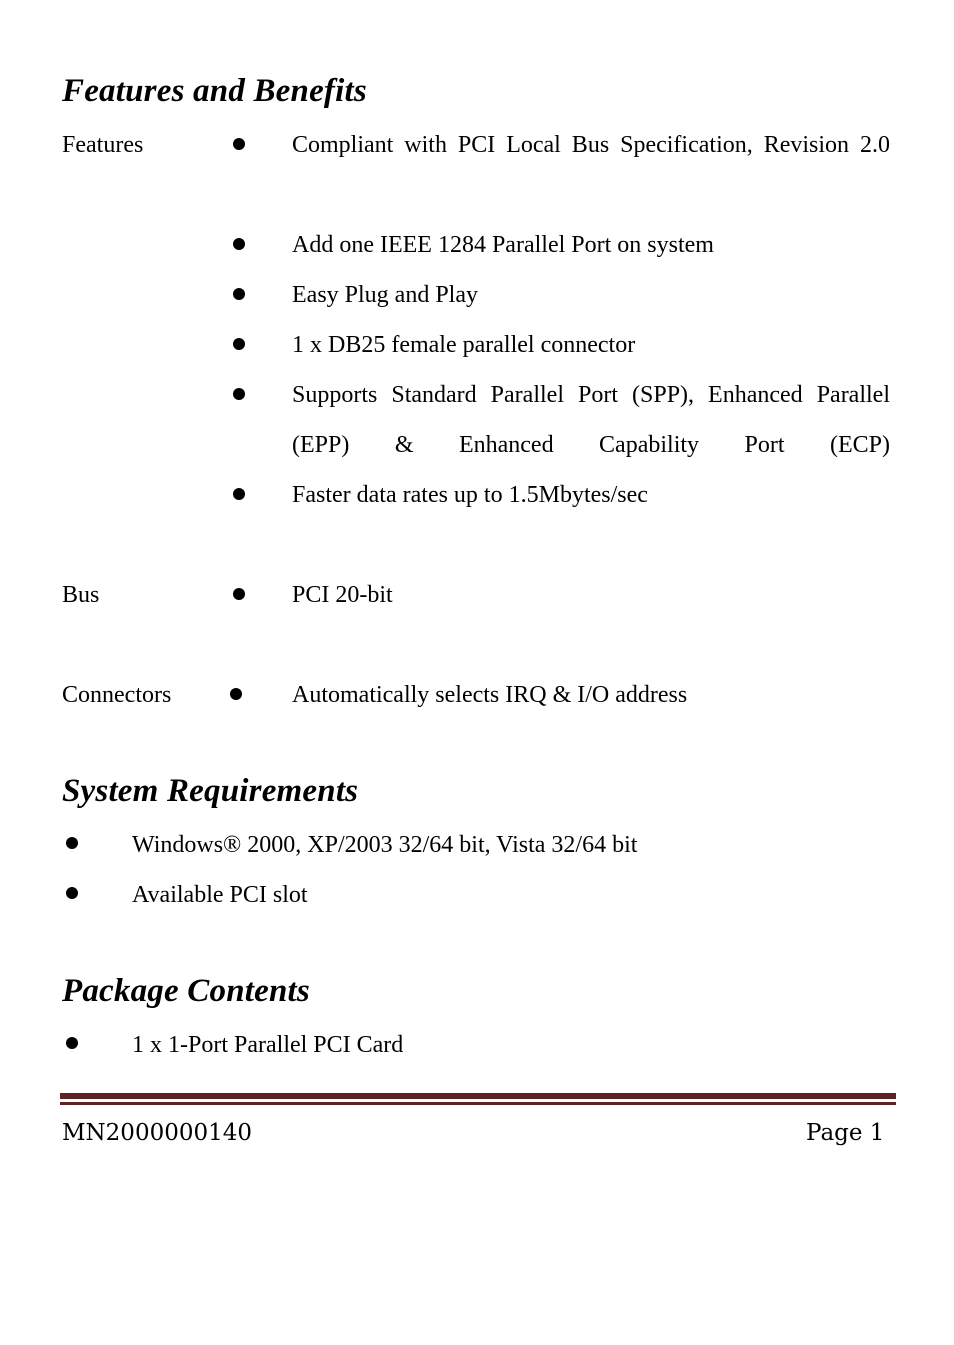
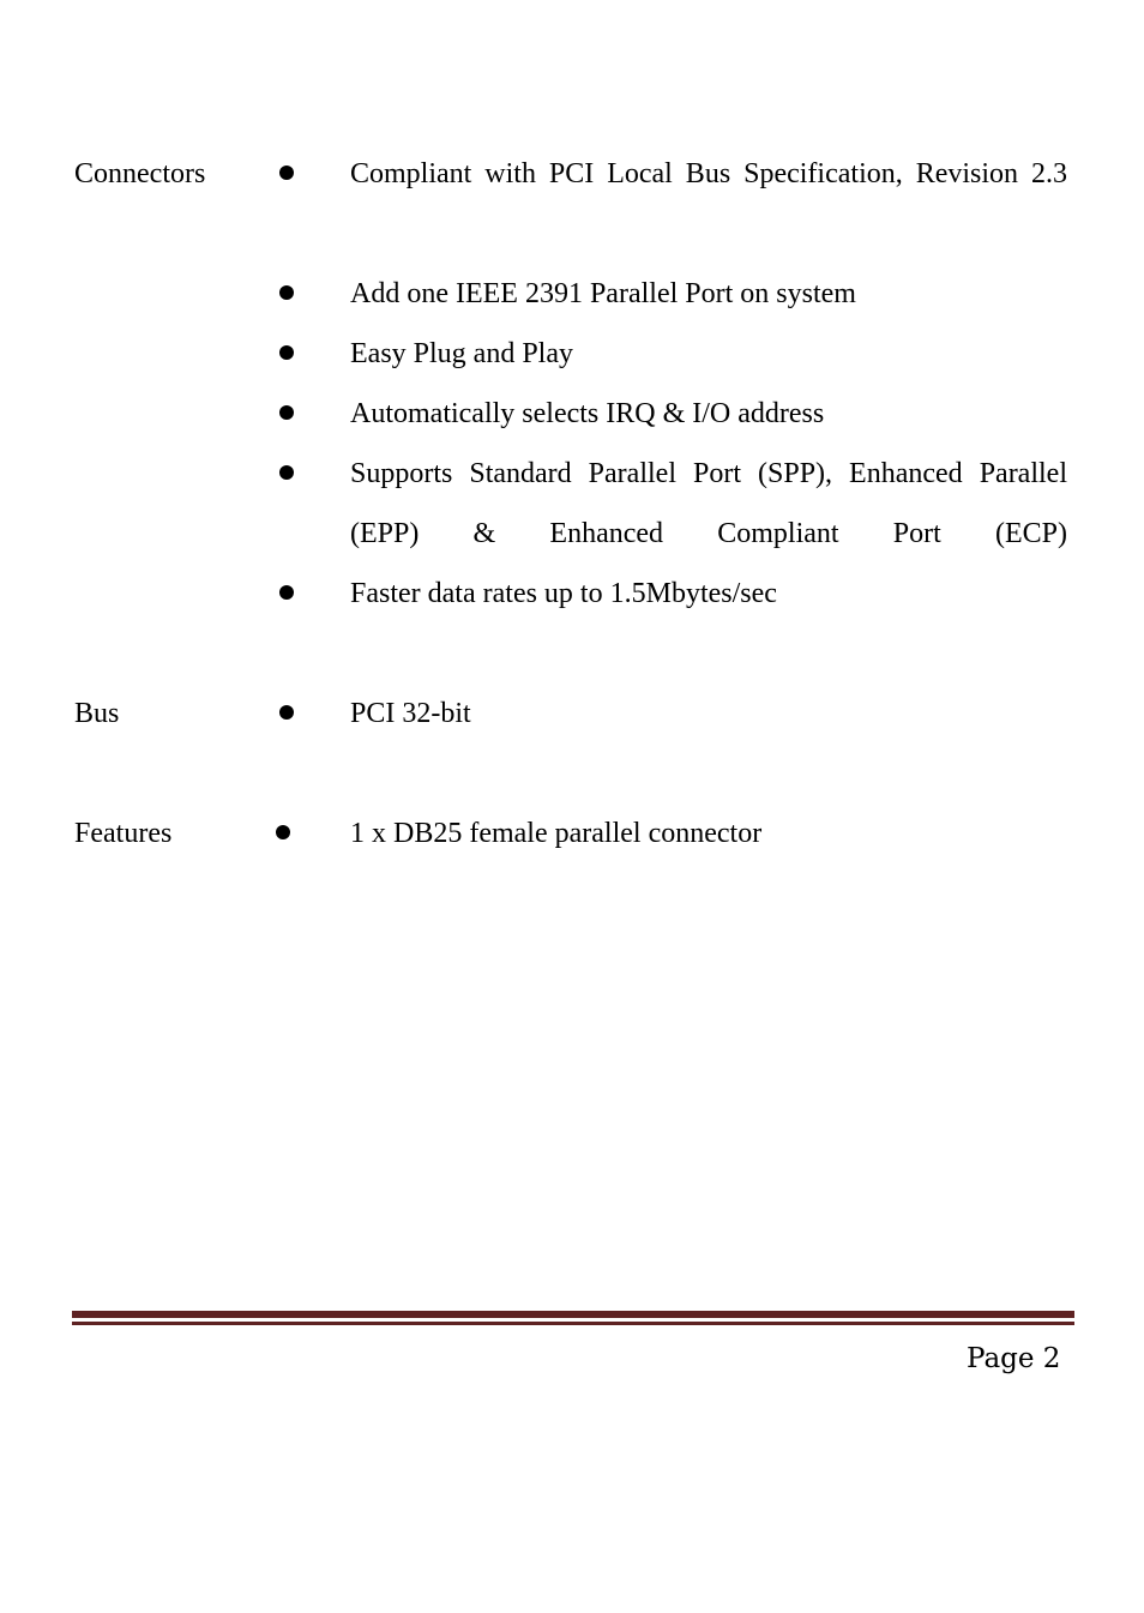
- Features and Benefits
- Features
+ Connectors
- Compliant with PCI Local Bus Specification, Revision 2.0
+ Compliant with PCI Local Bus Specification, Revision 2.3
- Add one IEEE 1284 Parallel Port on system
+ Add one IEEE 2391 Parallel Port on system
  Easy Plug and Play
- 1 x DB25 female parallel connector
+ Automatically selects IRQ & I/O address
- Supports Standard Parallel Port (SPP), Enhanced Parallel (EPP) & Enhanced Capability Port (ECP)
+ Supports Standard Parallel Port (SPP), Enhanced Parallel (EPP) & Enhanced Compliant Port (ECP)
  Faster data rates up to 1.5Mbytes/sec
  Bus
- PCI 20-bit
+ PCI 32-bit
- Connectors
+ Features
- Automatically selects IRQ & I/O address
+ 1 x DB25 female parallel connector
- System Requirements
- Windows® 2000, XP/2003 32/64 bit, Vista 32/64 bit
- Available PCI slot
- Package Contents
- 1 x 1-Port Parallel PCI Card
- MN2000000140
- Page 1
+ Page 2
